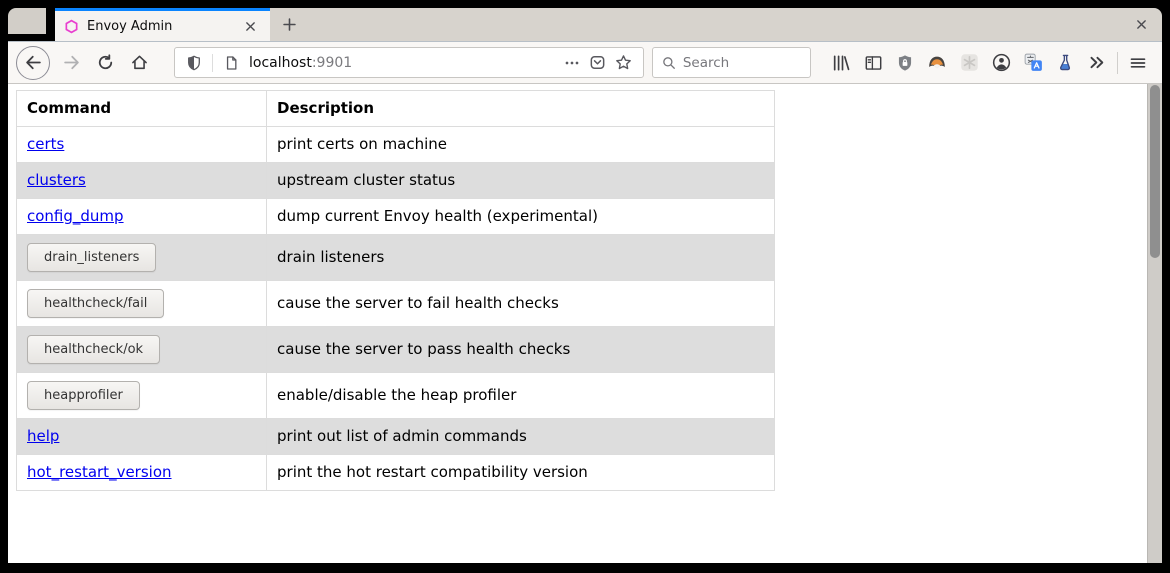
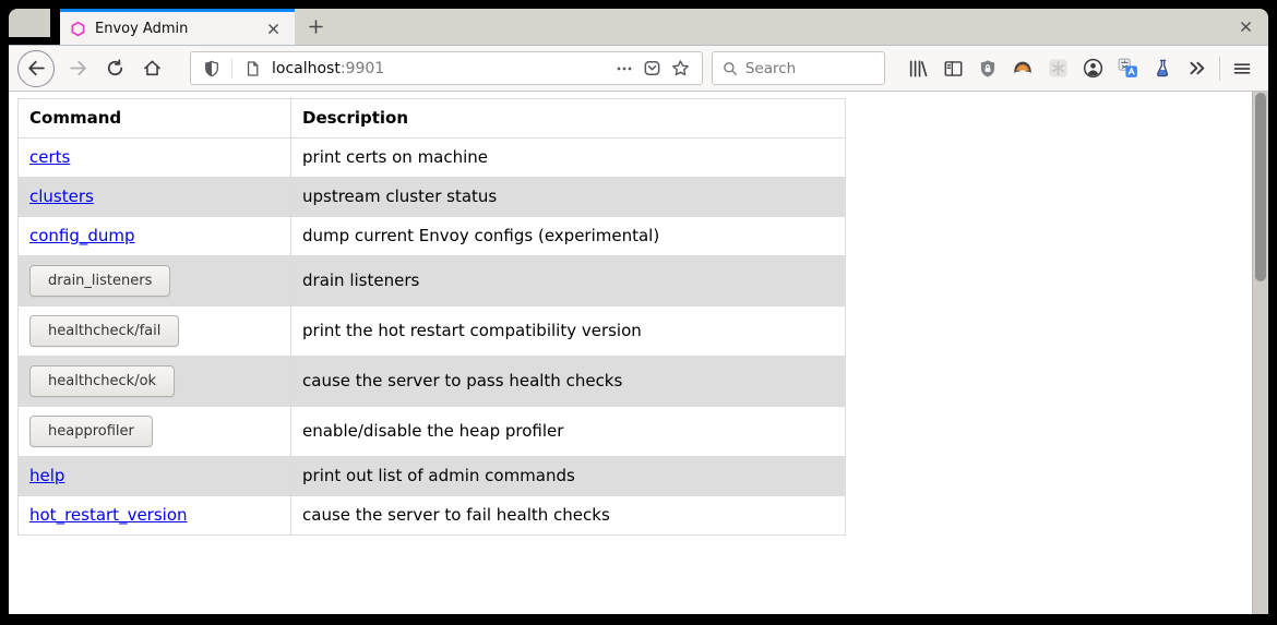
  Envoy Admin
  localhost:9901
  Search
  Command	Description
  certs	print certs on machine
  clusters	upstream cluster status
- config_dump	dump current Envoy health (experimental)
+ config_dump	dump current Envoy configs (experimental)
  drain_listeners	drain listeners
- healthcheck/fail	cause the server to fail health checks
+ healthcheck/fail	print the hot restart compatibility version
  healthcheck/ok	cause the server to pass health checks
  heapprofiler	enable/disable the heap profiler
  help	print out list of admin commands
- hot_restart_version	print the hot restart compatibility version
+ hot_restart_version	cause the server to fail health checks
